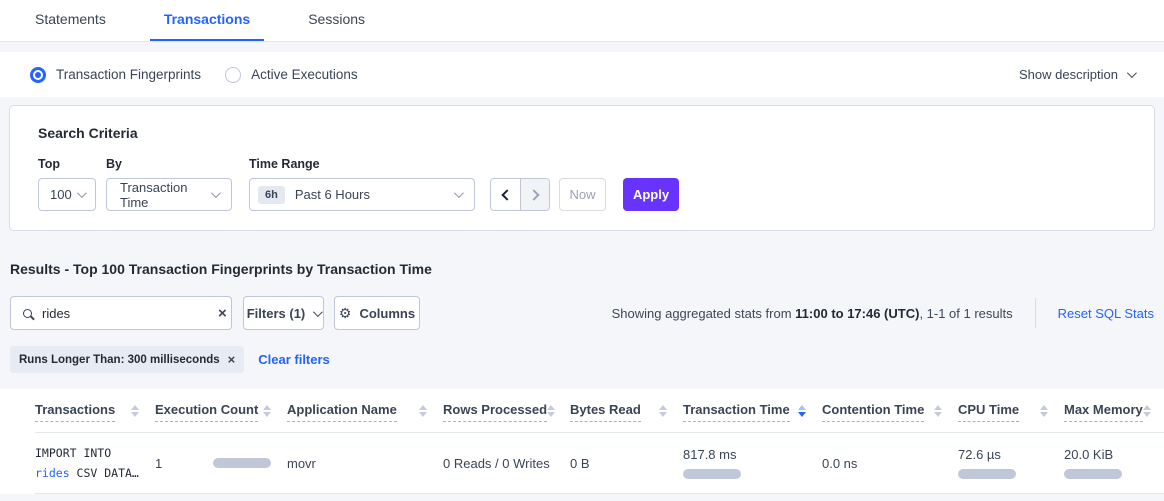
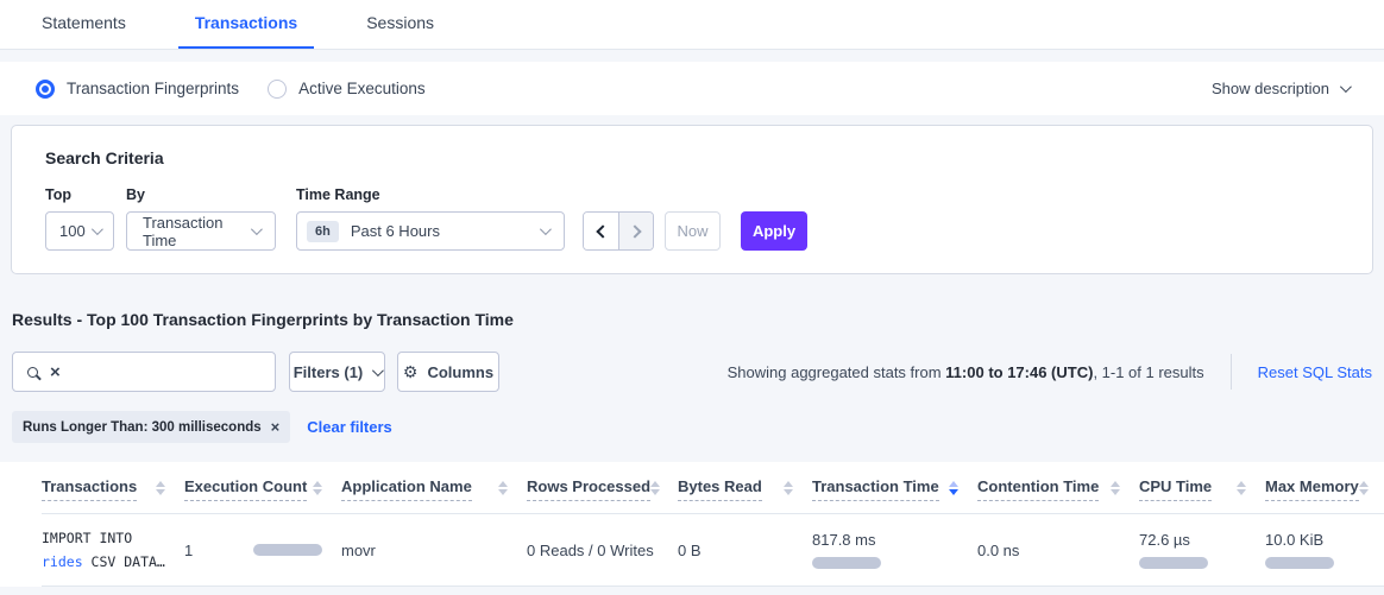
  Statements
  Transactions
  Sessions
  Transaction Fingerprints
  Active Executions
  Show description
  Search Criteria
  Top
  100
  By
  Transaction Time
  Time Range
  6h
  Past 6 Hours
  Now
  Apply
  Results - Top 100 Transaction Fingerprints by Transaction Time
- rides
  ×
  Filters (1)
  ⚙
  Columns
  Showing aggregated stats from 11:00 to 17:46 (UTC), 1-1 of 1 results
  Reset SQL Stats
  Runs Longer Than: 300 milliseconds
  ×
  Clear filters
  Transactions
  Execution Count
  Application Name
  Rows Processed
  Bytes Read
  Transaction Time
  Contention Time
  CPU Time
  Max Memory
  IMPORT INTO
  rides CSV DATA…
  1
  movr
  0 Reads / 0 Writes
  0 B
  817.8 ms
  0.0 ns
  72.6 µs
- 20.0 KiB
+ 10.0 KiB
